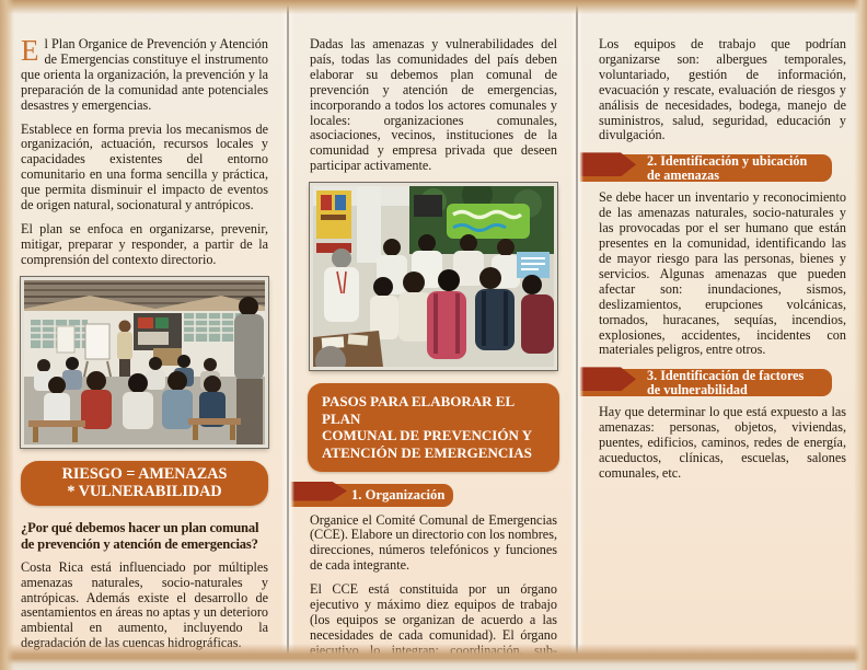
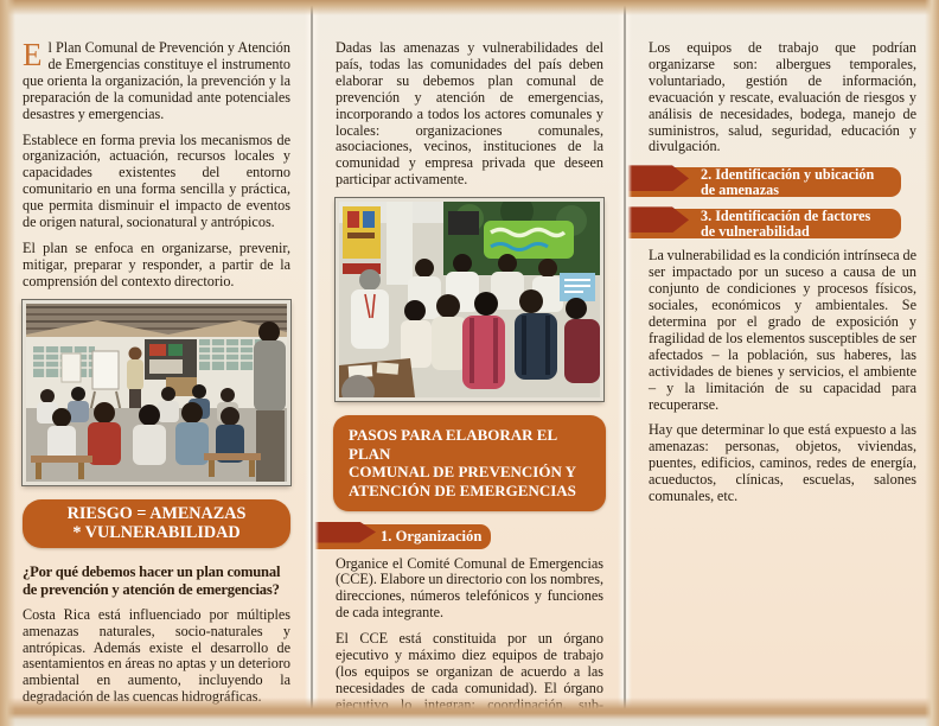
  E
- l Plan Organice de Prevención y Atención de Emergencias constituye el instrumento que orienta la organización, la prevención y la preparación de la comunidad ante potenciales desastres y emergencias.
+ l Plan Comunal de Prevención y Atención de Emergencias constituye el instrumento que orienta la organización, la prevención y la preparación de la comunidad ante potenciales desastres y emergencias.
  Establece en forma previa los mecanismos de organización, actuación, recursos locales y capacidades existentes del entorno comunitario en una forma sencilla y práctica, que permita disminuir el impacto de eventos de origen natural, socionatural y antrópicos.
  El plan se enfoca en organizarse, prevenir, mitigar, preparar y responder, a partir de la comprensión del contexto directorio.
  RIESGO = AMENAZAS
  * VULNERABILIDAD
  ¿Por qué debemos hacer un plan comunal de prevención y atención de emergencias?
  Costa Rica está influenciado por múltiples amenazas naturales, socio-naturales y antrópicas. Además existe el desarrollo de asentamientos en áreas no aptas y un deterioro ambiental en aumento, incluyendo la
  Dadas las amenazas y vulnerabilidades del país, todas las comunidades del país deben elaborar su debemos plan comunal de prevención y atención de emergencias, incorporando a todos los actores comunales y locales: organizaciones comunales, asociaciones, vecinos, instituciones de la comunidad y empresa privada que deseen participar activamente.
  PASOS PARA ELABORAR EL PLAN
  COMUNAL DE PREVENCIÓN Y
  ATENCIÓN DE EMERGENCIAS
  1. Organización
  Organice el Comité Comunal de Emergencias (CCE). Elabore un directorio con los nombres, direcciones, números telefónicos y funciones de cada integrante.
  Los equipos de trabajo que podrían organizarse son: albergues temporales, voluntariado, gestión de información, evacuación y rescate, evaluación de riesgos y análisis de necesidades, bodega, manejo de suministros, salud, seguridad, educación y divulgación.
  2. Identificación y ubicación
  de amenazas
- Se debe hacer un inventario y reconocimiento de las amenazas naturales, socio-naturales y las provocadas por el ser humano que están presentes en la comunidad, identificando las de mayor riesgo para las personas, bienes y servicios. Algunas amenazas que pueden afectar son: inundaciones, sismos, deslizamientos, erupciones volcánicas, tornados, huracanes, sequías, incendios, explosiones, accidentes, incidentes con materiales peligros, entre otros.
  3. Identificación de factores
  de vulnerabilidad
+ La vulnerabilidad es la condición intrínseca de ser impactado por un suceso a causa de un conjunto de condiciones y procesos físicos, sociales, económicos y ambientales. Se determina por el grado de exposición y fragilidad de los elementos susceptibles de ser afectados – la población, sus haberes, las actividades de bienes y servicios, el ambiente – y la limitación de su capacidad para recuperarse.
  Hay que determinar lo que está expuesto a las amenazas: personas, objetos, viviendas, puentes, edificios, caminos, redes de energía, acueductos, clínicas, escuelas, salones comunales, etc.
